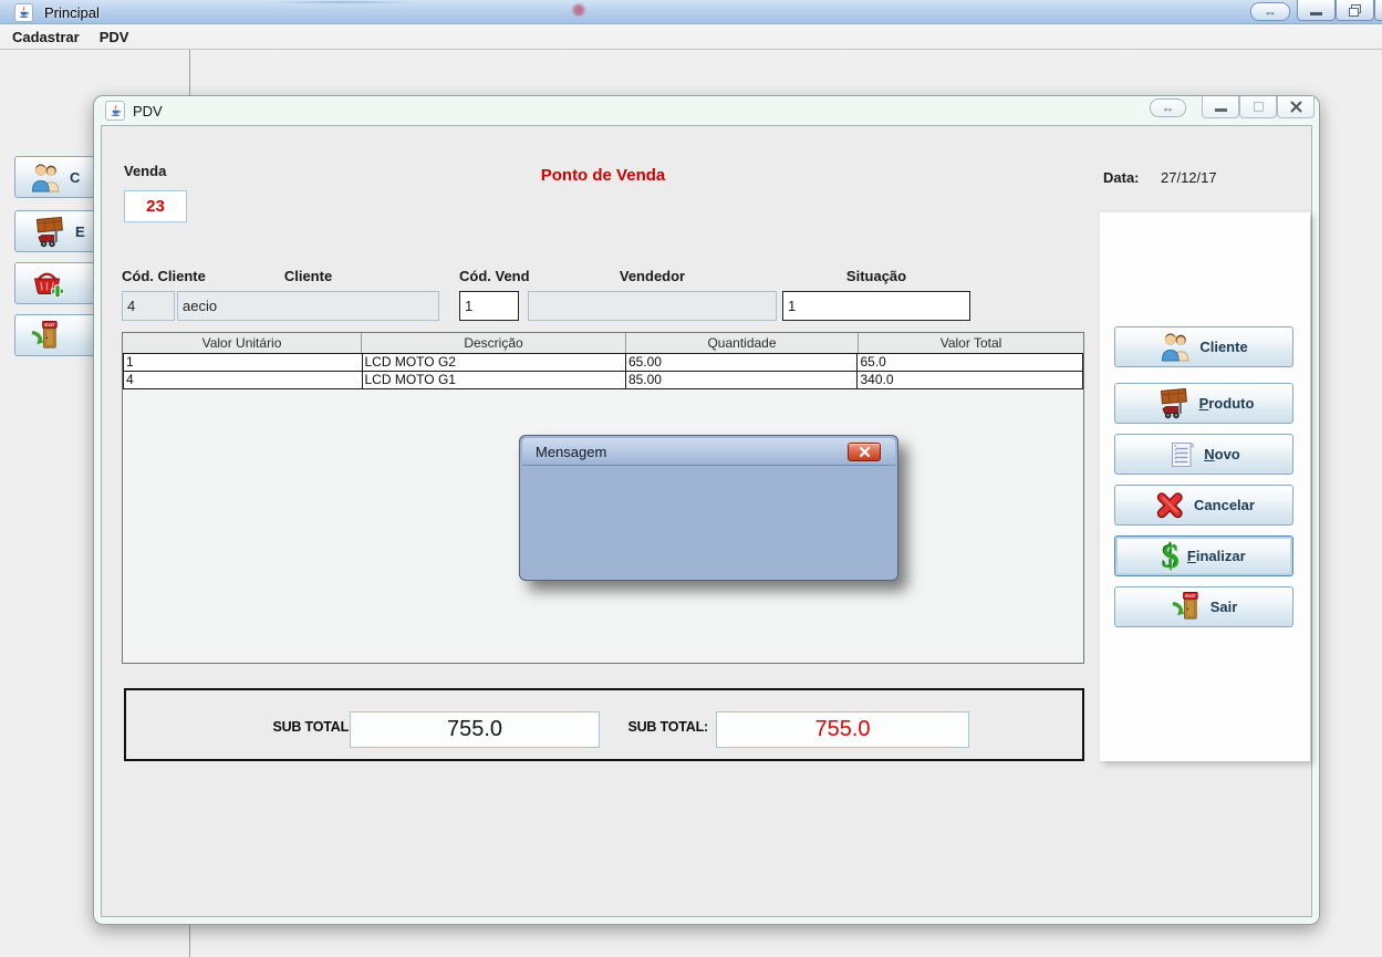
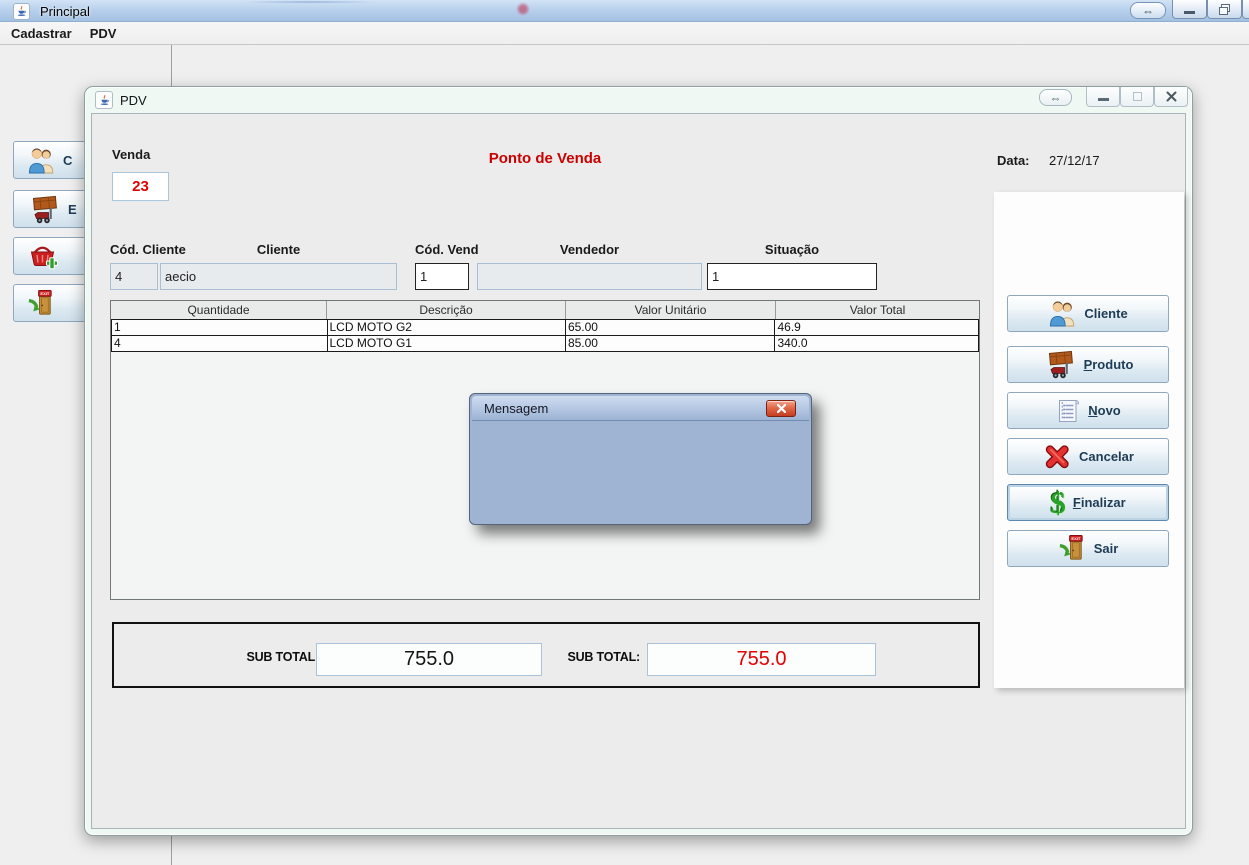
  Principal
  ⇔
  Cadastrar
  PDV
  C
  E
  PDV
  ⇔
  Venda
  23
  Ponto de Venda
  Data:
  27/12/17
  Cód. Cliente
  Cliente
  Cód. Vend
  Vendedor
  Situação
  4
  aecio
  1
  1
- Valor Unitário
+ Quantidade
  Descrição
- Quantidade
+ Valor Unitário
  Valor Total
  1
  LCD MOTO G2
  65.00
- 65.0
+ 46.9
  4
  LCD MOTO G1
  85.00
  340.0
  Cliente
  Produto
  Novo
  Cancelar
  $
  Finalizar
  Sair
  SUB TOTAL
  755.0
  SUB TOTAL:
  755.0
  Mensagem
